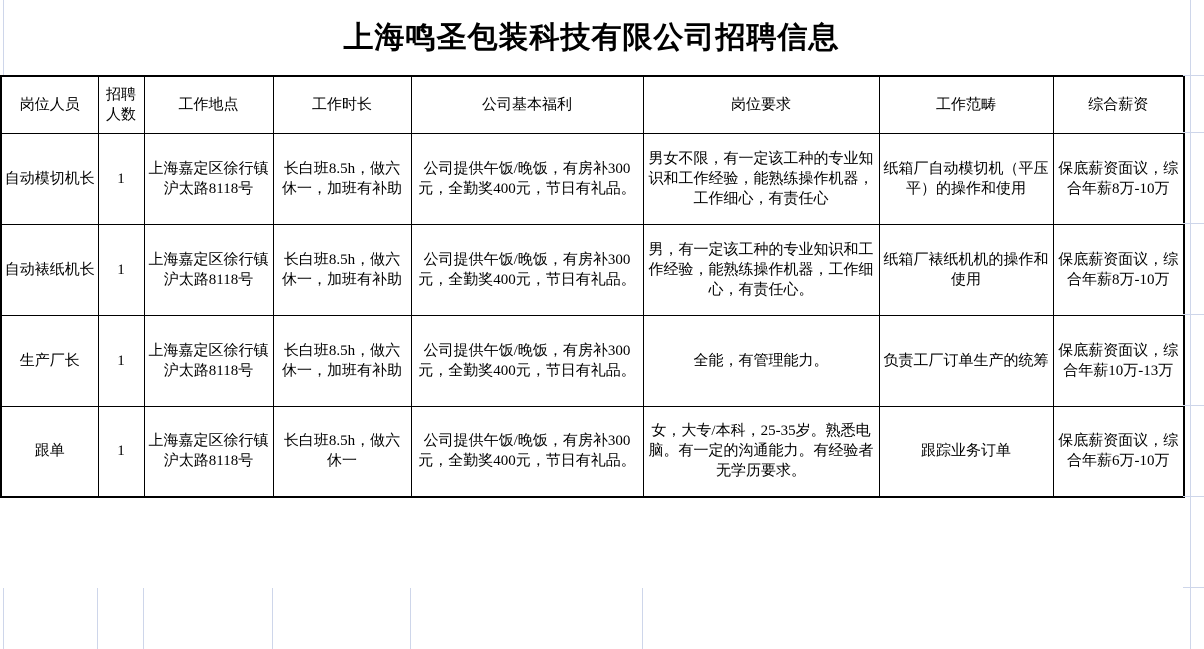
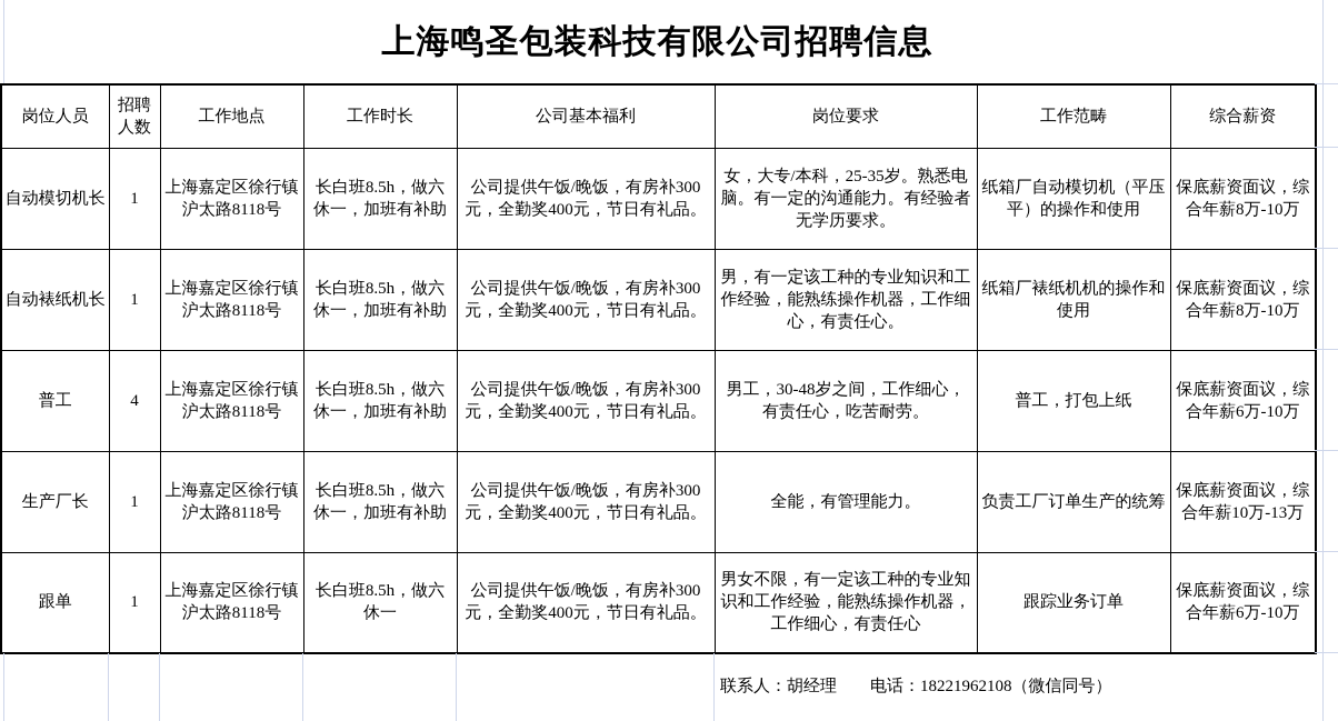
  上海鸣圣包装科技有限公司招聘信息
  岗位人员	招聘人数	工作地点	工作时长	公司基本福利	岗位要求	工作范畴	综合薪资
- 自动模切机长	1	上海嘉定区徐行镇 沪太路8118号	长白班8.5h，做六 休一，加班有补助	公司提供午饭/晚饭，有房补300 元，全勤奖400元，节日有礼品。	男女不限，有一定该工种的专业知 识和工作经验，能熟练操作机器， 工作细心，有责任心	纸箱厂自动模切机（平压 平）的操作和使用	保底薪资面议，综 合年薪8万-10万
+ 自动模切机长	1	上海嘉定区徐行镇 沪太路8118号	长白班8.5h，做六 休一，加班有补助	公司提供午饭/晚饭，有房补300 元，全勤奖400元，节日有礼品。	女，大专/本科，25-35岁。熟悉电 脑。有一定的沟通能力。有经验者 无学历要求。	纸箱厂自动模切机（平压 平）的操作和使用	保底薪资面议，综 合年薪8万-10万
  自动裱纸机长	1	上海嘉定区徐行镇 沪太路8118号	长白班8.5h，做六 休一，加班有补助	公司提供午饭/晚饭，有房补300 元，全勤奖400元，节日有礼品。	男，有一定该工种的专业知识和工 作经验，能熟练操作机器，工作细 心，有责任心。	纸箱厂裱纸机机的操作和 使用	保底薪资面议，综 合年薪8万-10万
+ 普工	4	上海嘉定区徐行镇 沪太路8118号	长白班8.5h，做六 休一，加班有补助	公司提供午饭/晚饭，有房补300 元，全勤奖400元，节日有礼品。	男工，30-48岁之间，工作细心， 有责任心，吃苦耐劳。	普工，打包上纸	保底薪资面议，综 合年薪6万-10万
  生产厂长	1	上海嘉定区徐行镇 沪太路8118号	长白班8.5h，做六 休一，加班有补助	公司提供午饭/晚饭，有房补300 元，全勤奖400元，节日有礼品。	全能，有管理能力。	负责工厂订单生产的统筹	保底薪资面议，综 合年薪10万-13万
- 跟单	1	上海嘉定区徐行镇 沪太路8118号	长白班8.5h，做六 休一	公司提供午饭/晚饭，有房补300 元，全勤奖400元，节日有礼品。	女，大专/本科，25-35岁。熟悉电 脑。有一定的沟通能力。有经验者 无学历要求。	跟踪业务订单	保底薪资面议，综 合年薪6万-10万
+ 跟单	1	上海嘉定区徐行镇 沪太路8118号	长白班8.5h，做六 休一	公司提供午饭/晚饭，有房补300 元，全勤奖400元，节日有礼品。	男女不限，有一定该工种的专业知 识和工作经验，能熟练操作机器， 工作细心，有责任心	跟踪业务订单	保底薪资面议，综 合年薪6万-10万
+ 联系人：胡经理 电话：18221962108（微信同号）
